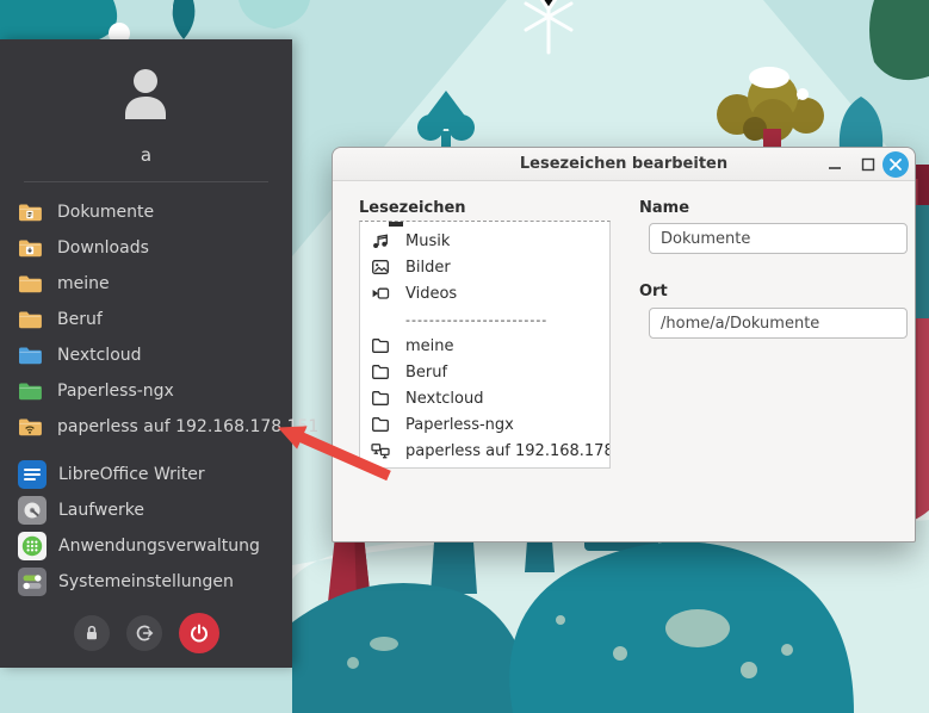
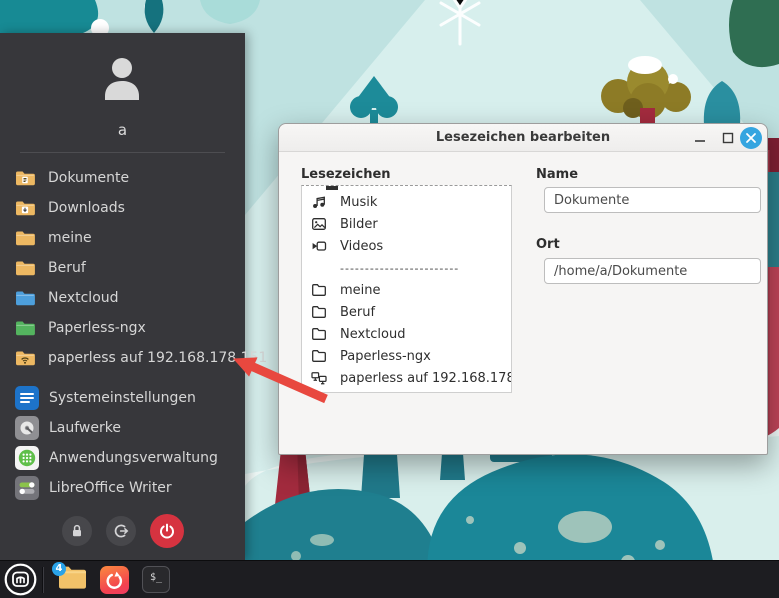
  a
  Dokumente
  Downloads
  meine
  Beruf
  Nextcloud
  Paperless-ngx
  paperless auf 192.168.178.1
- LibreOffice Writer
+ Systemeinstellungen
  Laufwerke
  Anwendungsverwaltung
- Systemeinstellungen
+ LibreOffice Writer
  Lesezeichen bearbeiten
  Lesezeichen
  Name
  Ort
  Musik
  Bilder
  Videos
  ------------------------
  meine
  Beruf
  Nextcloud
  Paperless-ngx
  paperless auf 192.168.178
  Dokumente
  /home/a/Dokumente
+ 4
+ $_
